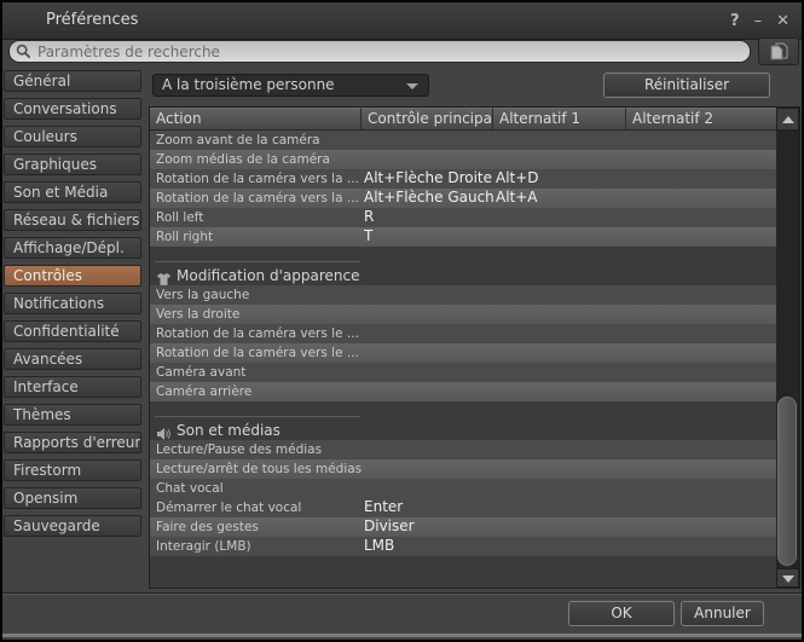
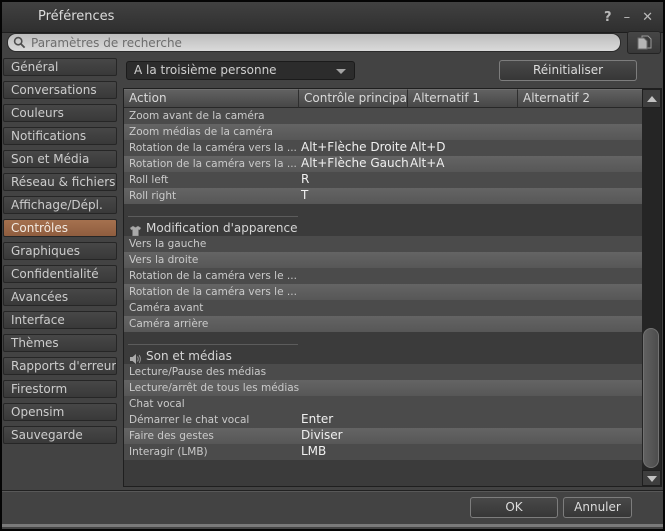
  Préférences
  ?
  –
  ✕
  Paramètres de recherche
  Général
  Conversations
  Couleurs
- Graphiques
+ Notifications
  Son et Média
  Réseau & fichiers
  Affichage/Dépl.
  Contrôles
- Notifications
+ Graphiques
  Confidentialité
  Avancées
  Interface
  Thèmes
  Rapports d'erreur
  Firestorm
  Opensim
  Sauvegarde
  A la troisième personne
  Réinitialiser
  Action
  Contrôle principa
  Alternatif 1
  Alternatif 2
  Zoom avant de la caméra
  Zoom médias de la caméra
  Rotation de la caméra vers la ...
  Alt+Flèche Droite
  Alt+D
  Rotation de la caméra vers la ...
  Alt+Flèche Gauch
  Alt+A
  Roll left
  R
  Roll right
  T
  Modification d'apparence
  Vers la gauche
  Vers la droite
  Rotation de la caméra vers le ...
  Rotation de la caméra vers le ...
  Caméra avant
  Caméra arrière
  Son et médias
  Lecture/Pause des médias
  Lecture/arrêt de tous les médias
  Chat vocal
  Démarrer le chat vocal
  Enter
  Faire des gestes
  Diviser
  Interagir (LMB)
  LMB
  OK
  Annuler
